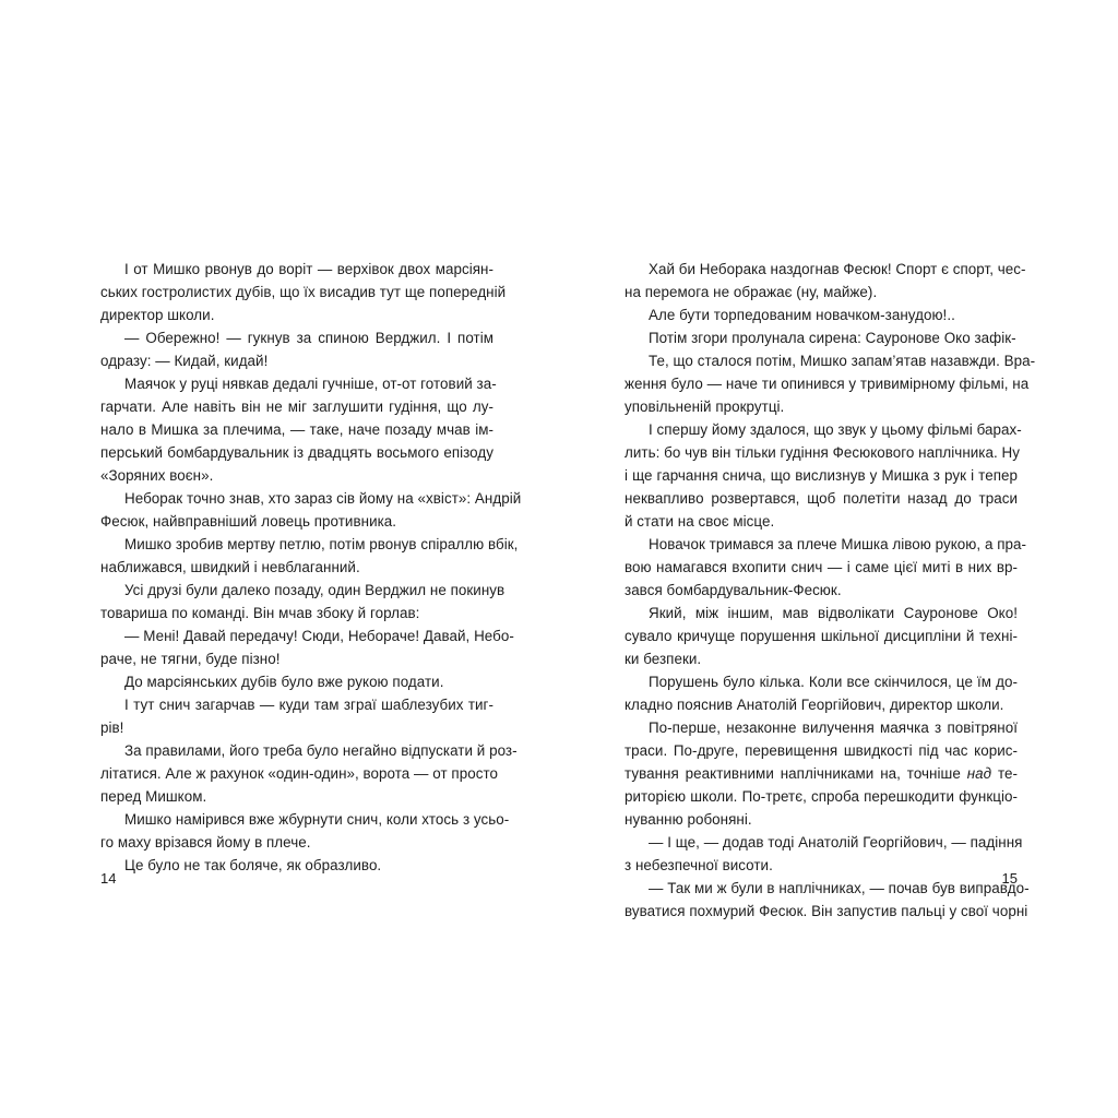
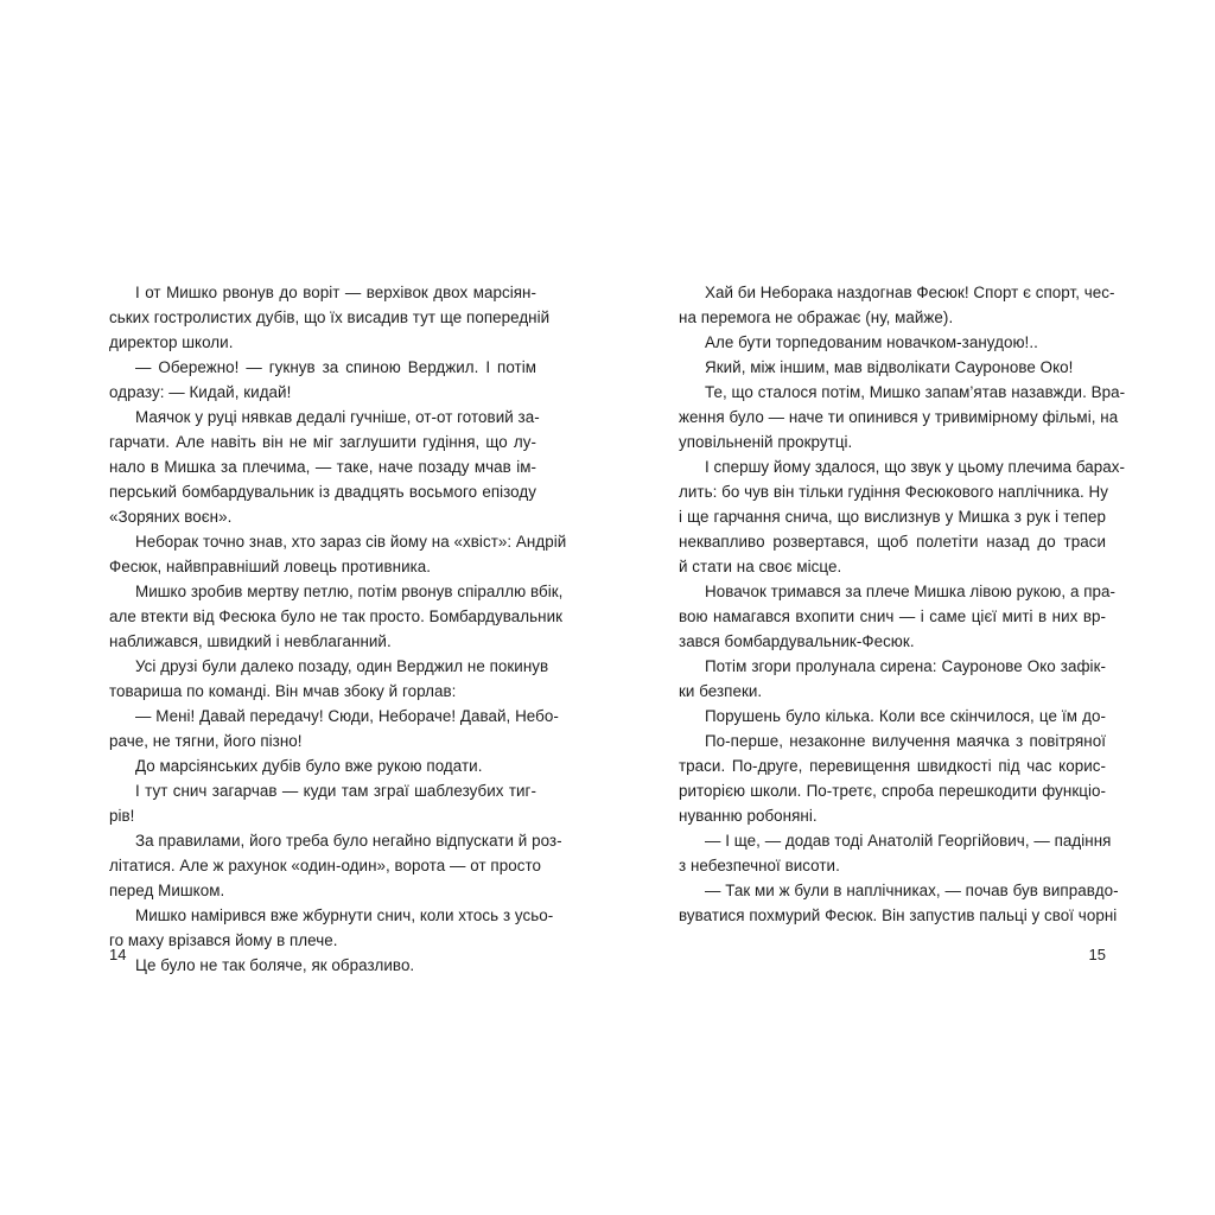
  І от Мишко рвонув до воріт — верхівок двох марсіян-
  ських гостролистих дубів, що їх висадив тут ще попередній
  директор школи.
  — Обережно! — гукнув за спиною Верджил. І потім
  одразу: — Кидай, кидай!
  Маячок у руці нявкав дедалі гучніше, от-от готовий за-
  гарчати. Але навіть він не міг заглушити гудіння, що лу-
  нало в Мишка за плечима, — таке, наче позаду мчав ім-
  перський бомбардувальник із двадцять восьмого епізоду
  «Зоряних воєн».
  Неборак точно знав, хто зараз сів йому на «хвіст»: Андрій
  Фесюк, найвправніший ловець противника.
  Мишко зробив мертву петлю, потім рвонув спіраллю вбік,
+ але втекти від Фесюка було не так просто. Бомбардувальник
  наближався, швидкий і невблаганний.
  Усі друзі були далеко позаду, один Верджил не покинув
  товариша по команді. Він мчав збоку й горлав:
  — Мені! Давай передачу! Сюди, Небораче! Давай, Небо-
- раче, не тягни, буде пізно!
+ раче, не тягни, його пізно!
  До марсіянських дубів було вже рукою подати.
  І тут снич загарчав — куди там зграї шаблезубих тиг-
  рів!
  За правилами, його треба було негайно відпускати й роз-
  літатися. Але ж рахунок «один-один», ворота — от просто
  перед Мишком.
  Мишко намірився вже жбурнути снич, коли хтось з усьо-
  го маху врізався йому в плече.
  Це було не так боляче, як образливо.
  Хай би Неборака наздогнав Фесюк! Спорт є спорт, чес-
  на перемога не ображає (ну, майже).
  Але бути торпедованим новачком-занудою!..
- Потім згори пролунала сирена: Сауронове Око зафік-
+ Який, між іншим, мав відволікати Сауронове Око!
  Те, що сталося потім, Мишко запам’ятав назавжди. Вра-
  ження було — наче ти опинився у тривимірному фільмі, на
  уповільненій прокрутці.
- І спершу йому здалося, що звук у цьому фільмі барах-
+ І спершу йому здалося, що звук у цьому плечима барах-
  лить: бо чув він тільки гудіння Фесюкового наплічника. Ну
  і ще гарчання снича, що вислизнув у Мишка з рук і тепер
  неквапливо розвертався, щоб полетіти назад до траси
  й стати на своє місце.
  Новачок тримався за плече Мишка лівою рукою, а пра-
  вою намагався вхопити снич — і саме цієї миті в них вр-
  зався бомбардувальник-Фесюк.
- Який, між іншим, мав відволікати Сауронове Око!
+ Потім згори пролунала сирена: Сауронове Око зафік-
- сувало кричуще порушення шкільної дисципліни й техні-
  ки безпеки.
  Порушень було кілька. Коли все скінчилося, це їм до-
- кладно пояснив Анатолій Георгійович, директор школи.
  По-перше, незаконне вилучення маячка з повітряної
  траси. По-друге, перевищення швидкості під час корис-
- тування реактивними наплічниками на, точніше над те-
  риторією школи. По-третє, спроба перешкодити функціо-
  нуванню робоняні.
  — І ще, — додав тоді Анатолій Георгійович, — падіння
  з небезпечної висоти.
  — Так ми ж були в наплічниках, — почав був виправдо-
  вуватися похмурий Фесюк. Він запустив пальці у свої чорні
  14
  15
